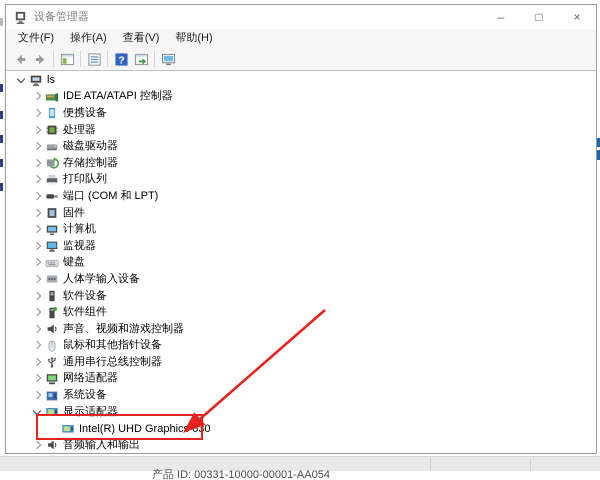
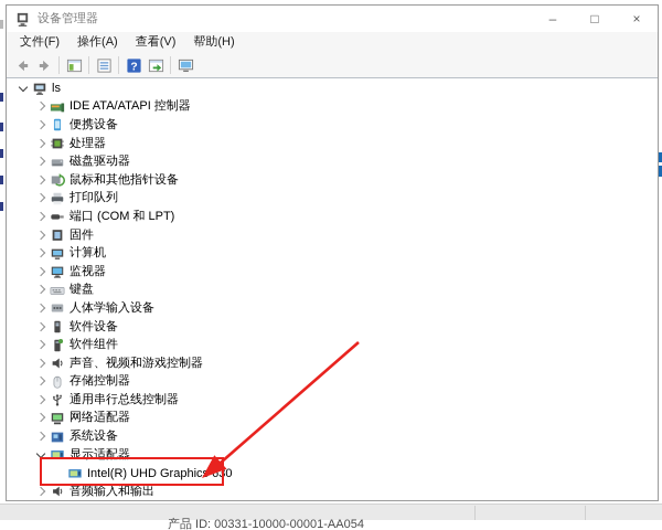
  产品 ID: 00331-10000-00001-AA054
  设备管理器
  –
  □
  ×
  文件(F)
  操作(A)
  查看(V)
  帮助(H)
  ?
  ls
  IDE ATA/ATAPI 控制器
  便携设备
  处理器
  磁盘驱动器
- 存储控制器
+ 鼠标和其他指针设备
  打印队列
  端口 (COM 和 LPT)
  固件
  计算机
  监视器
  键盘
  人体学输入设备
  软件设备
  软件组件
  声音、视频和游戏控制器
- 鼠标和其他指针设备
+ 存储控制器
  通用串行总线控制器
  网络适配器
  系统设备
  显示适配器
  Intel(R) UHD Graphic 630
  音频输入和输出
